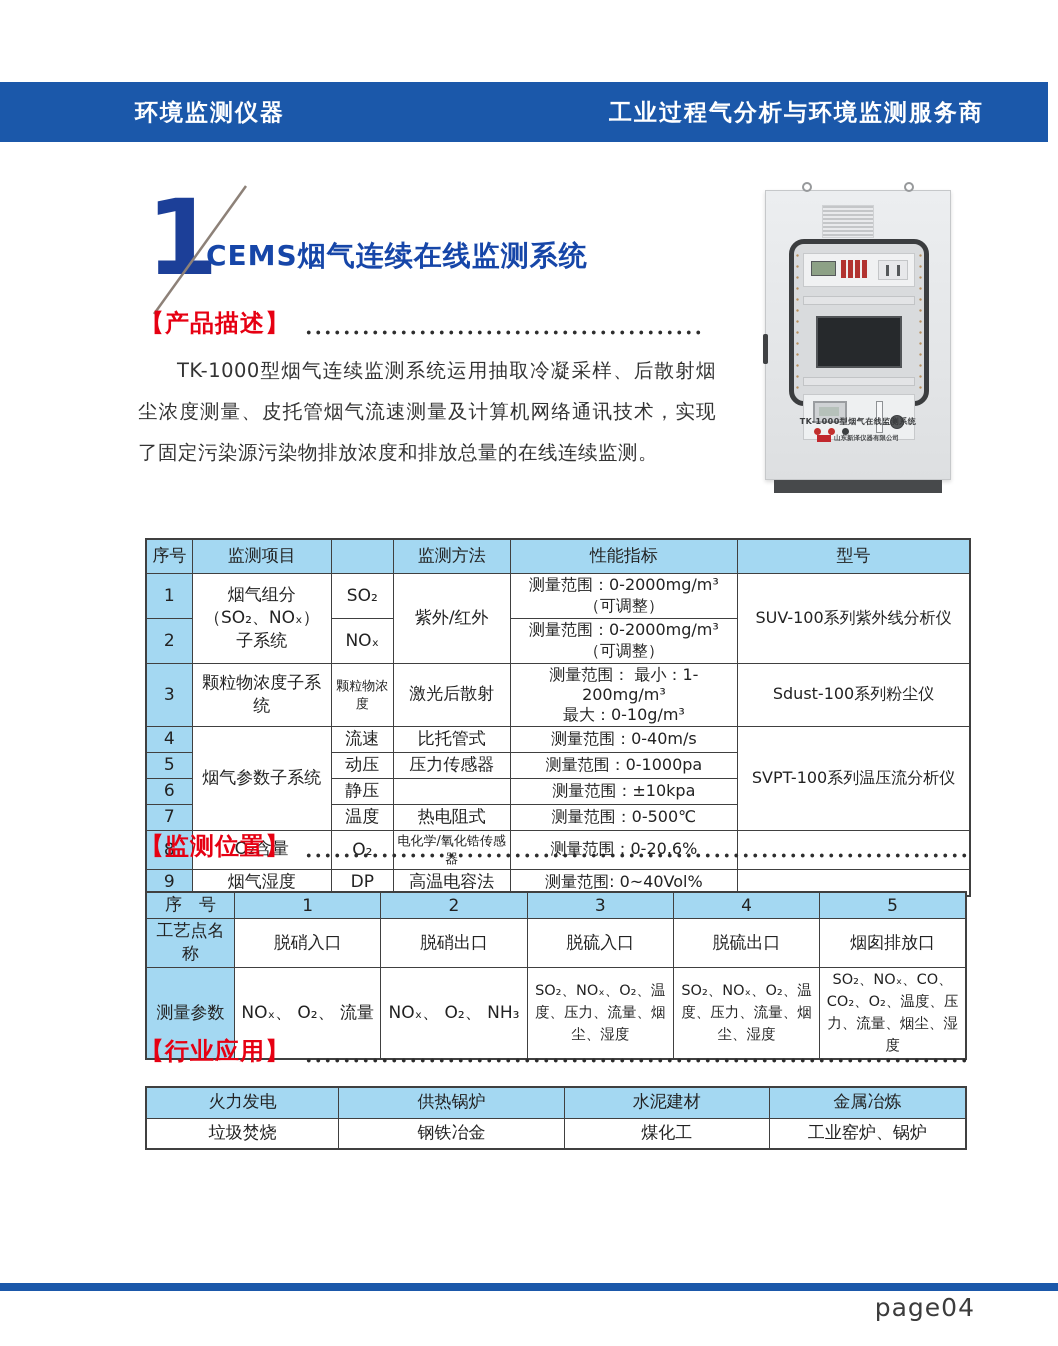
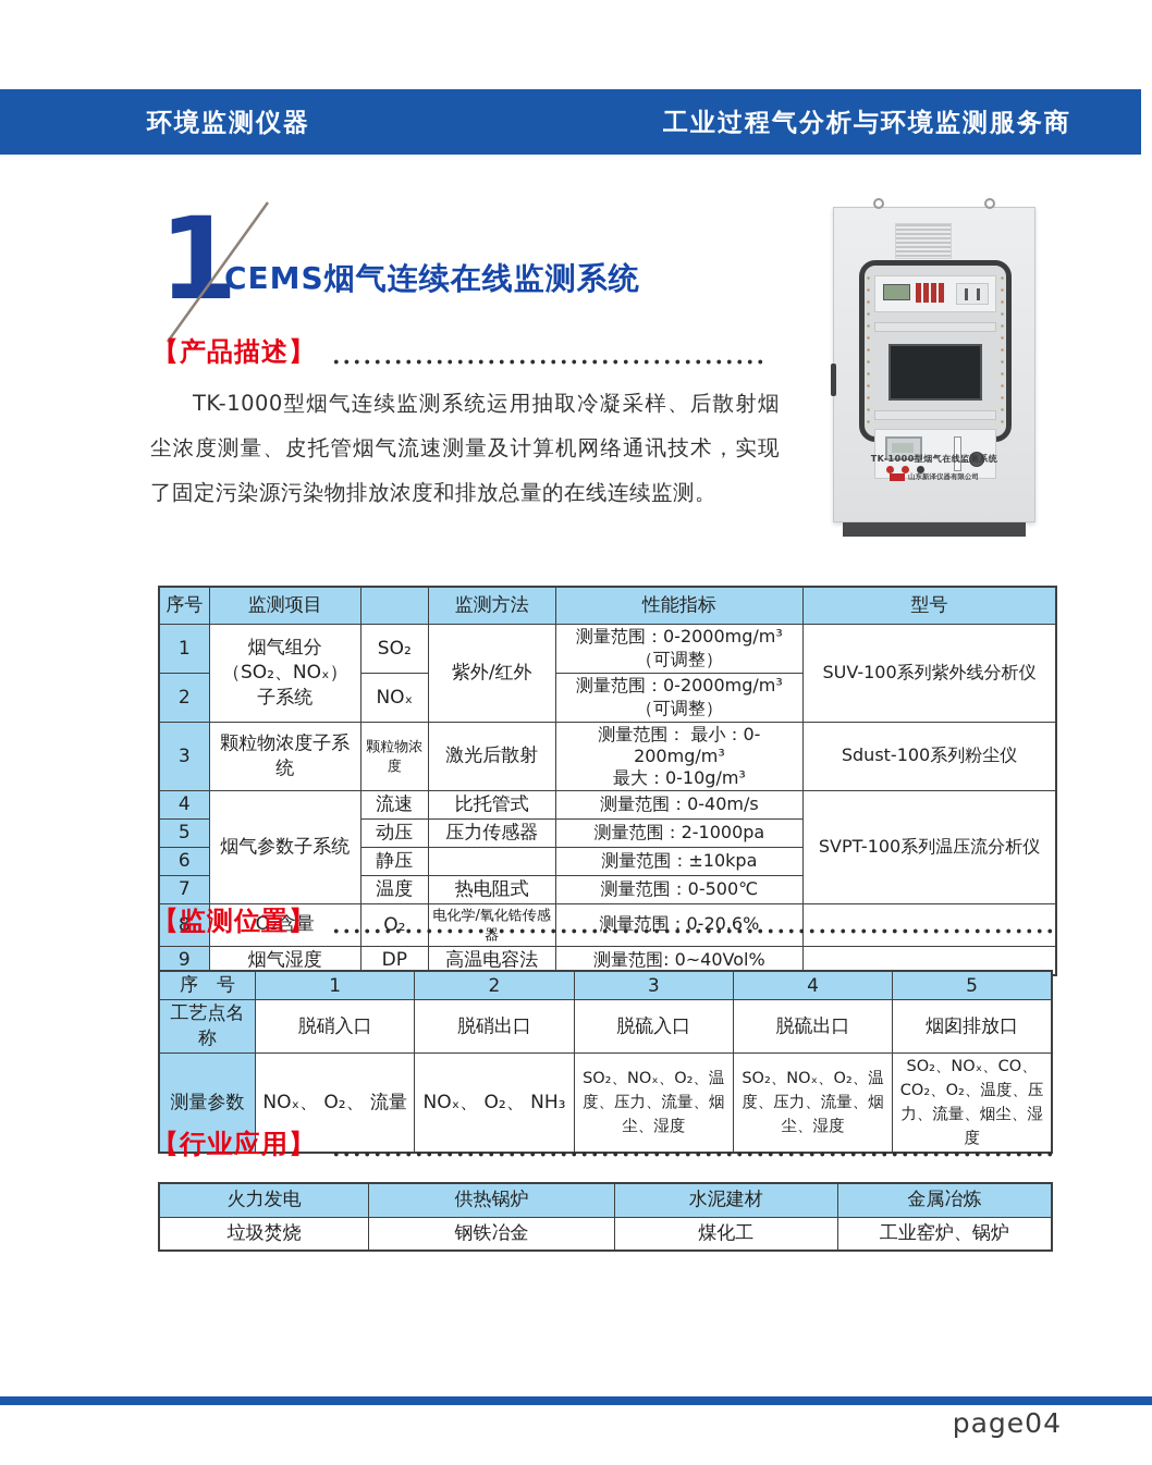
  环境监测仪器
  工业过程气分析与环境监测服务商
  1
  CEMS烟气连续在线监测系统
  【产品描述】
  TK-1000型烟气连续监测系统运用抽取冷凝采样、后散射烟尘浓度测量、皮托管烟气流速测量及计算机网络通讯技术，实现了固定污染源污染物排放浓度和排放总量的在线连续监测。
  TK-1000型烟气在线监测系统
  山东新泽仪器有限公司
  序号	监测项目		监测方法	性能指标	型号
  1	烟气组分（SO₂、NOₓ）子系统	SO₂	紫外/红外	测量范围：0-2000mg/m³（可调整）	SUV-100系列紫外线分析仪
  2	NOₓ	测量范围：0-2000mg/m³（可调整）
- 3	颗粒物浓度子系统	颗粒物浓度	激光后散射	测量范围： 最小：1-200mg/m³ 最大：0-10g/m³	Sdust-100系列粉尘仪
+ 3	颗粒物浓度子系统	颗粒物浓度	激光后散射	测量范围： 最小：0-200mg/m³ 最大：0-10g/m³	Sdust-100系列粉尘仪
  4	烟气参数子系统	流速	比托管式	测量范围：0-40m/s	SVPT-100系列温压流分析仪
- 5	动压	压力传感器	测量范围：0-1000pa
+ 5	动压	压力传感器	测量范围：2-1000pa
  6	静压		测量范围：±10kpa
  7	温度	热电阻式	测量范围：0-500℃
  8	O₂含量	O₂	电化学/氧化锆传感	测量范围：0-20.6%
  9	烟气湿度	DP	高温电容法	测量范围: 0~40Vol%
  【监测位置】
  序 号	1	2	3	4	5
  工艺点名称	脱硝入口	脱硝出口	脱硫入口	脱硫出口	烟囱排放口
  测量参数	NOₓ、 O₂、 流量	NOₓ、 O₂、 NH₃	SO₂、NOₓ、O₂、温度、压力、流量、烟尘、湿度	SO₂、NOₓ、O₂、温度、压力、流量、烟尘、湿度	SO₂、NOₓ、CO、CO₂、O₂、温度、压力、流量、烟尘、湿度
  【行业应用】
  火力发电	供热锅炉	水泥建材	金属冶炼
  垃圾焚烧	钢铁冶金	煤化工	工业窑炉、锅炉
  page04
